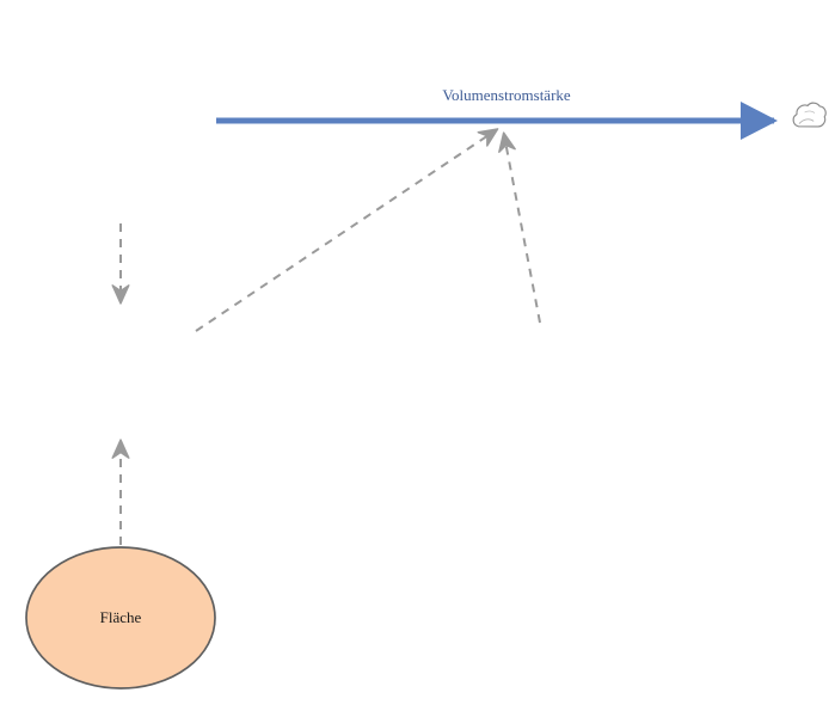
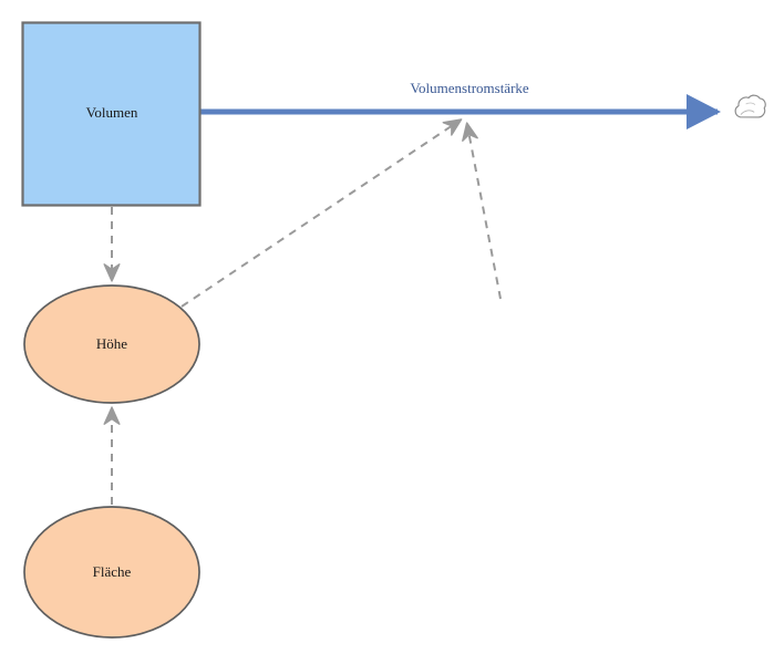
  Volumenstromstärke
+ Volumen
+ Höhe
  Fläche
